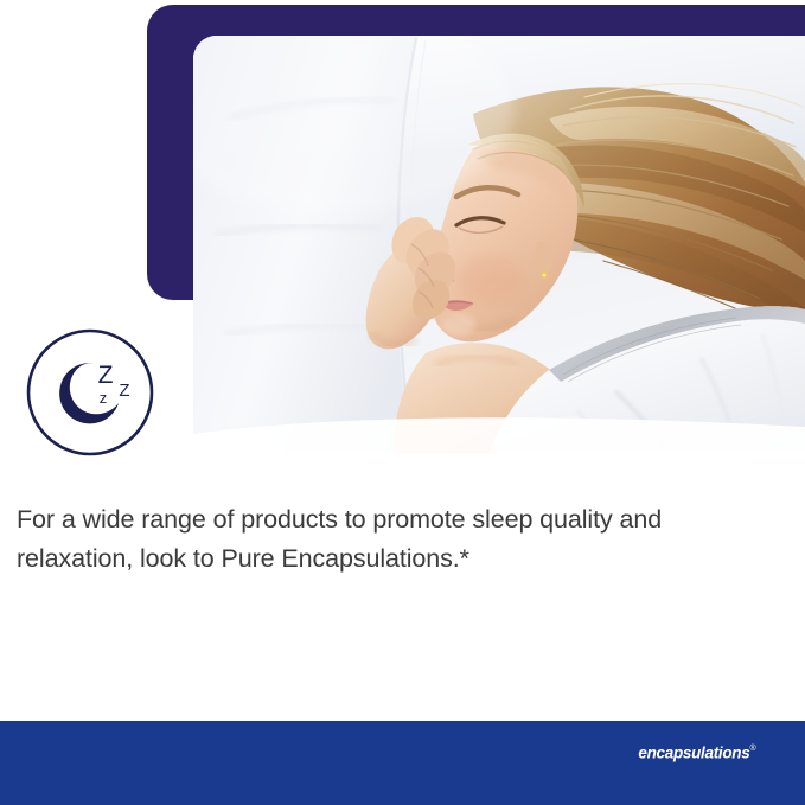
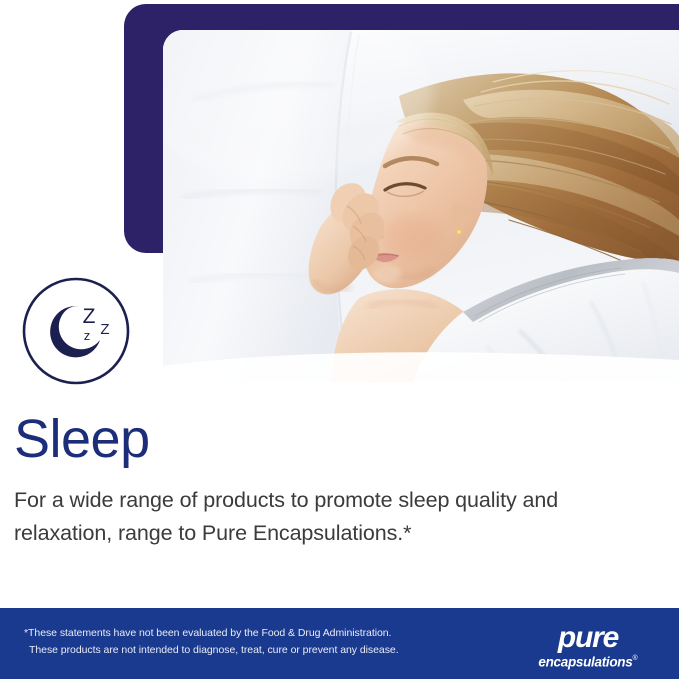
  Z
  Z
  z
+ Sleep
- For a wide range of products to promote sleep quality and relaxation, look to Pure Encapsulations.*
+ For a wide range of products to promote sleep quality and relaxation, range to Pure Encapsulations.*
+ *These statements have not been evaluated by the Food & Drug Administration.
+ These products are not intended to diagnose, treat, cure or prevent any disease.
+ pure
  encapsulations
